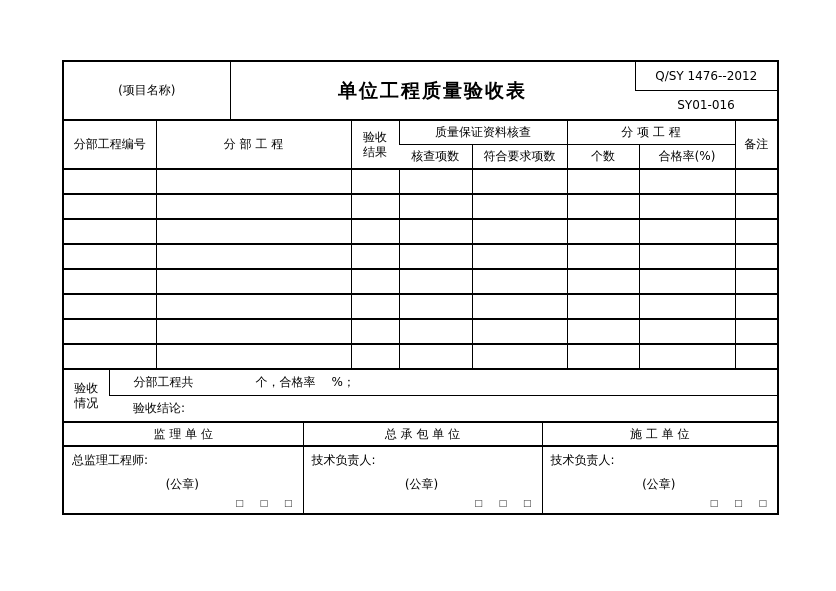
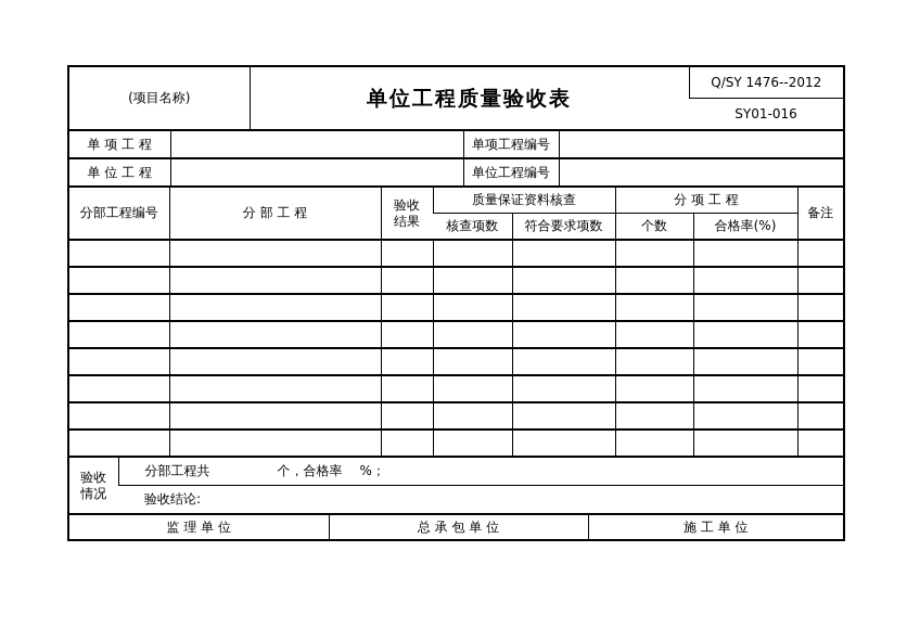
  (项目名称)	单位工程质量验收表	Q/SY 1476--2012
  SY01-016
+ 单 项 工 程		单项工程编号
+ 单 位 工 程		单位工程编号
  分部工程编号	分 部 工 程	验收结果	质量保证资料核查	分 项 工 程	备注
  核查项数	符合要求项数	个数	合格率(%)
  验收情况	分部工程共 个，合格率 %；
  验收结论:
  监 理 单 位	总 承 包 单 位	施 工 单 位
- 总监理工程师: (公章) □ □ □	技术负责人: (公章) □ □ □	技术负责人: (公章) □ □ □
